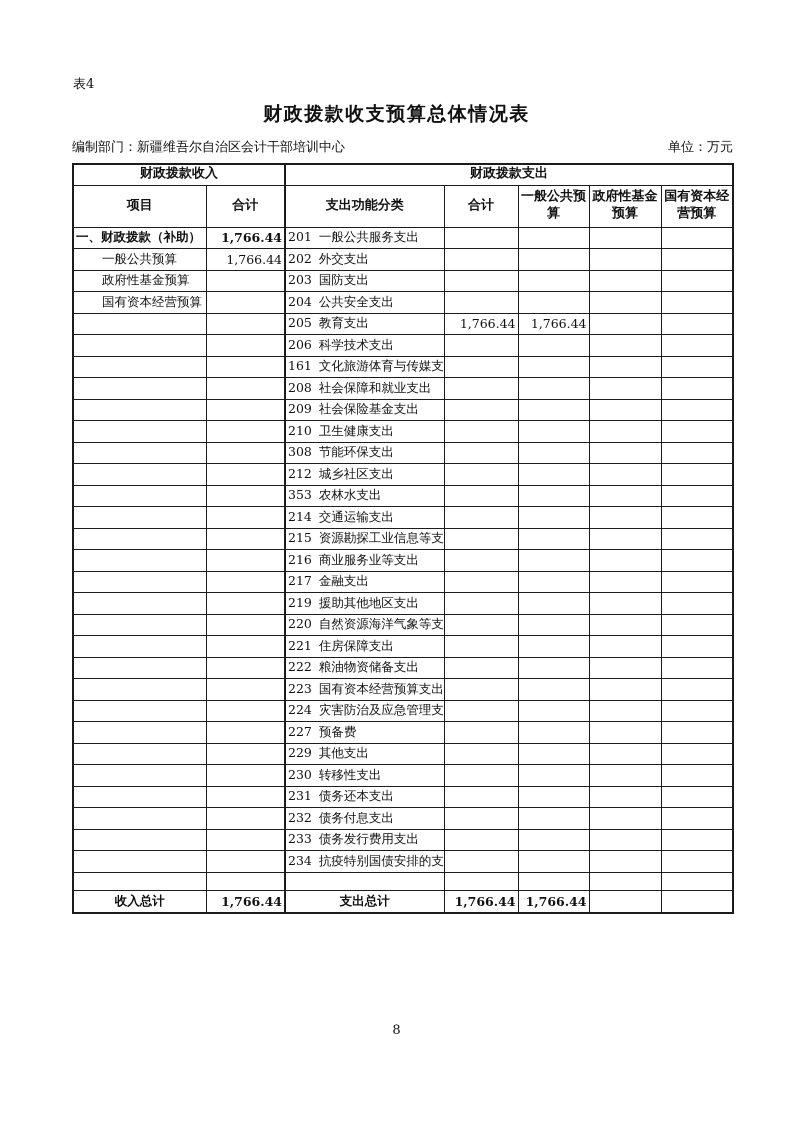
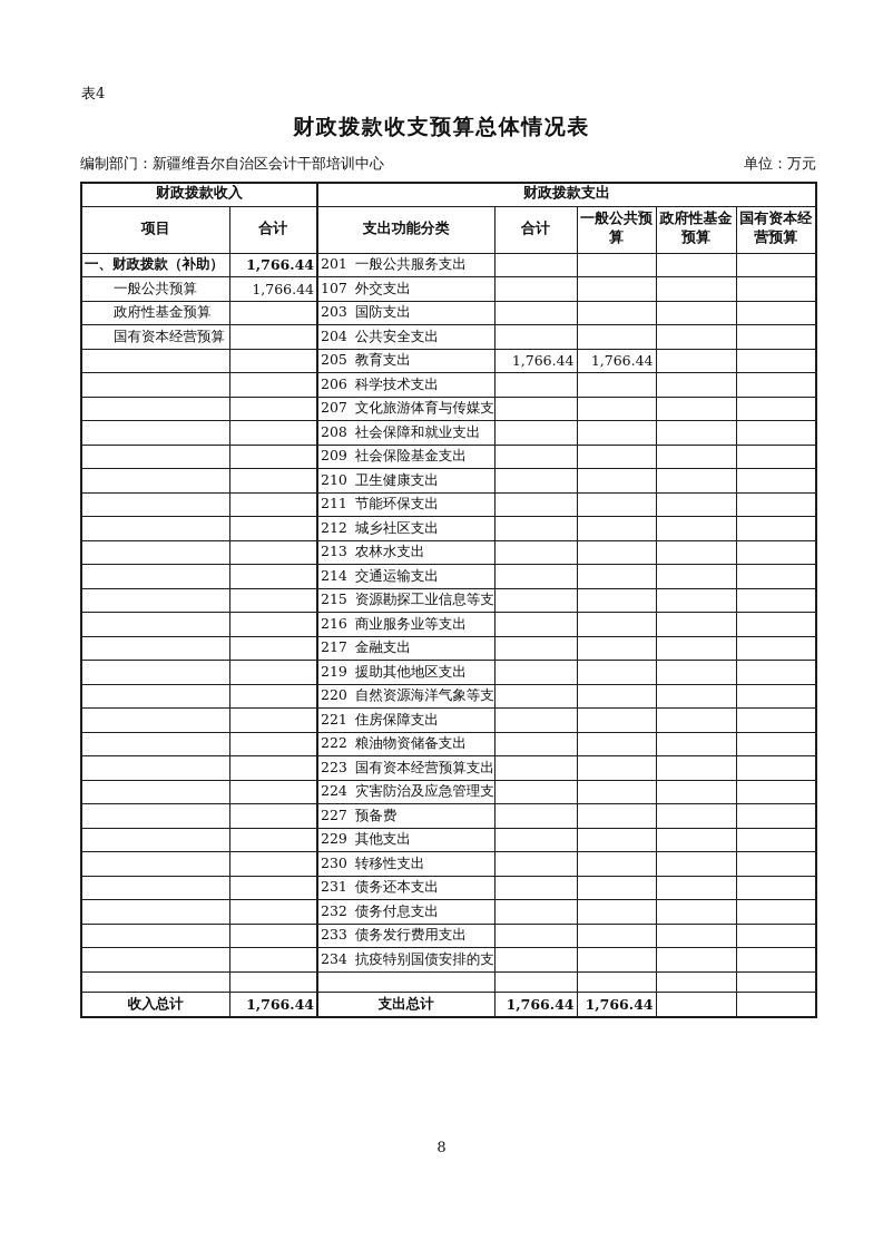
  表4
  财政拨款收支预算总体情况表
  编制部门：新疆维吾尔自治区会计干部培训中心
  单位：万元
  财政拨款收入	财政拨款支出
  项目	合计	支出功能分类	合计	一般公共预算	政府性基金预算	国有资本经营预算
  一、财政拨款（补助）	1,766.44	201 一般公共服务支出
- 一般公共预算	1,766.44	202 外交支出
+ 一般公共预算	1,766.44	107 外交支出
  政府性基金预算		203 国防支出
  国有资本经营预算		204 公共安全支出
  		205 教育支出	1,766.44	1,766.44
  		206 科学技术支出
- 		161 文化旅游体育与传媒支
+ 		207 文化旅游体育与传媒支
  		208 社会保障和就业支出
  		209 社会保险基金支出
  		210 卫生健康支出
- 		308 节能环保支出
+ 		211 节能环保支出
  		212 城乡社区支出
- 		353 农林水支出
+ 		213 农林水支出
  		214 交通运输支出
  		215 资源勘探工业信息等支
  		216 商业服务业等支出
  		217 金融支出
  		219 援助其他地区支出
  		220 自然资源海洋气象等支
  		221 住房保障支出
  		222 粮油物资储备支出
  		223 国有资本经营预算支出
  		224 灾害防治及应急管理支
  		227 预备费
  		229 其他支出
  		230 转移性支出
  		231 债务还本支出
  		232 债务付息支出
  		233 债务发行费用支出
  		234 抗疫特别国债安排的支
  收入总计	1,766.44	支出总计	1,766.44	1,766.44
  8
